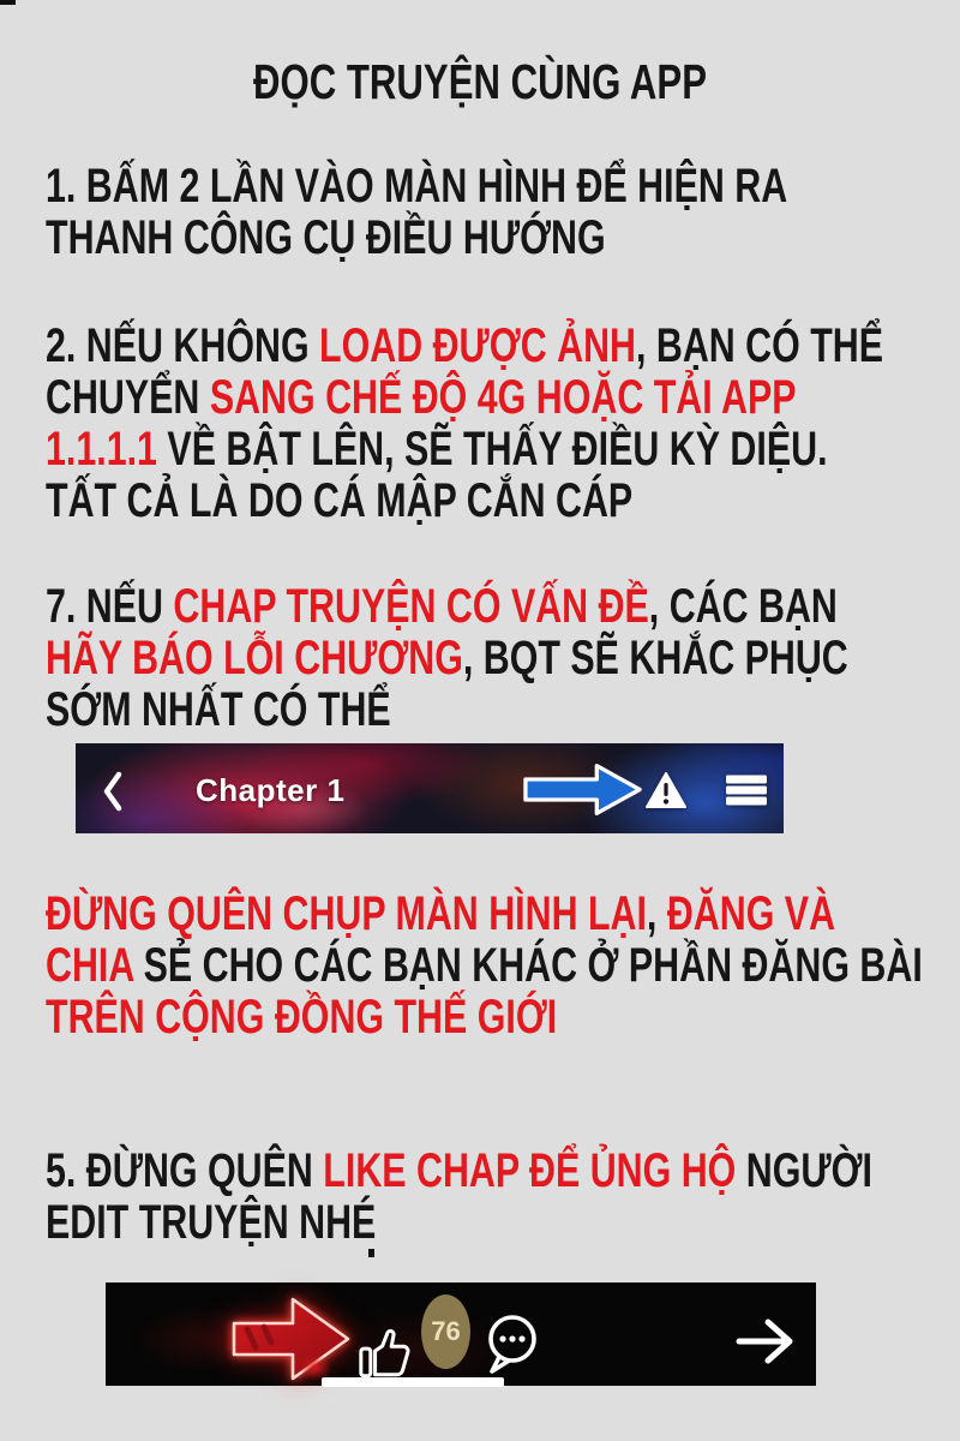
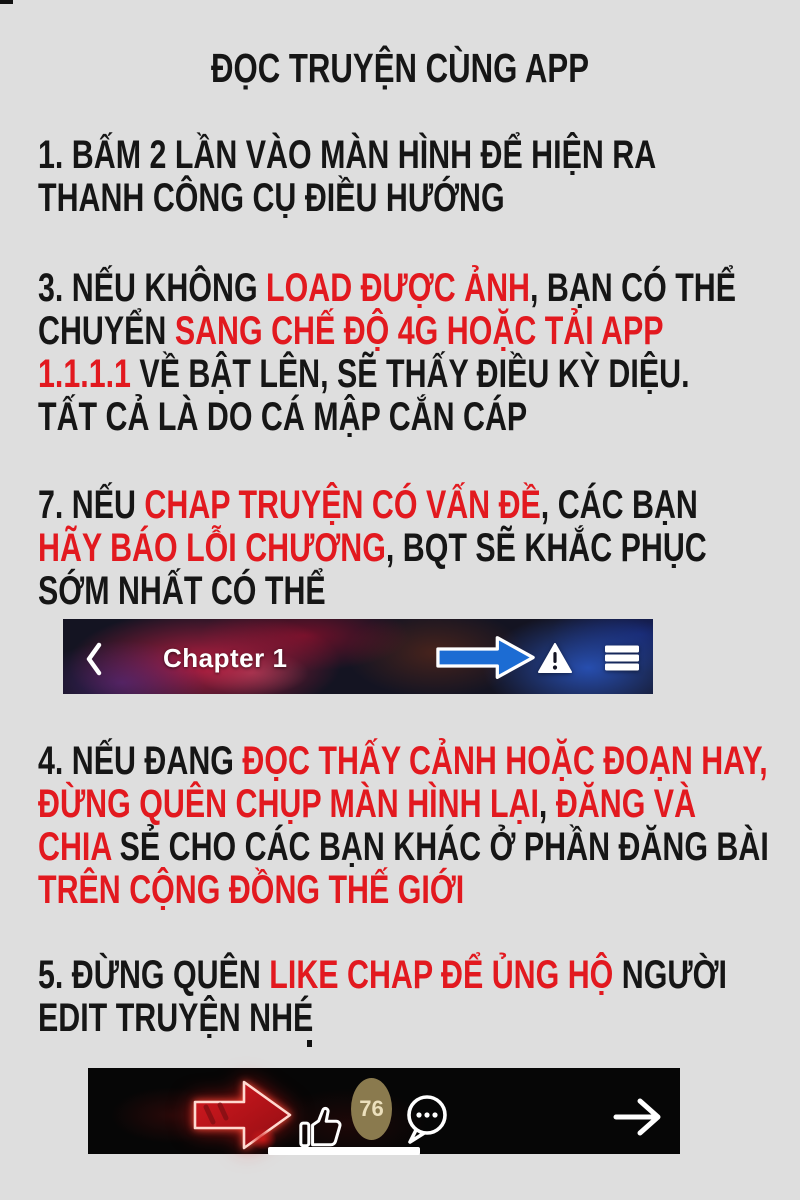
  ĐỌC TRUYỆN CÙNG APP
  1. BẤM 2 LẦN VÀO MÀN HÌNH ĐỂ HIỆN RA
  THANH CÔNG CỤ ĐIỀU HƯỚNG
- 2. NẾU KHÔNG LOAD ĐƯỢC ẢNH, BẠN CÓ THỂ
+ 3. NẾU KHÔNG LOAD ĐƯỢC ẢNH, BẠN CÓ THỂ
  CHUYỂN SANG CHẾ ĐỘ 4G HOẶC TẢI APP
  1.1.1.1 VỀ BẬT LÊN, SẼ THẤY ĐIỀU KỲ DIỆU.
  TẤT CẢ LÀ DO CÁ MẬP CẮN CÁP
  7. NẾU CHAP TRUYỆN CÓ VẤN ĐỀ, CÁC BẠN
  HÃY BÁO LỖI CHƯƠNG, BQT SẼ KHẮC PHỤC
  SỚM NHẤT CÓ THỂ
  Chapter 1
+ 4. NẾU ĐANG ĐỌC THẤY CẢNH HOẶC ĐOẠN HAY,
  ĐỪNG QUÊN CHỤP MÀN HÌNH LẠI, ĐĂNG VÀ
  CHIA SẺ CHO CÁC BẠN KHÁC Ở PHẦN ĐĂNG BÀI
  TRÊN CỘNG ĐỒNG THẾ GIỚI
  5. ĐỪNG QUÊN LIKE CHAP ĐỂ ỦNG HỘ NGƯỜI
  EDIT TRUYỆN NHÉ
  76
